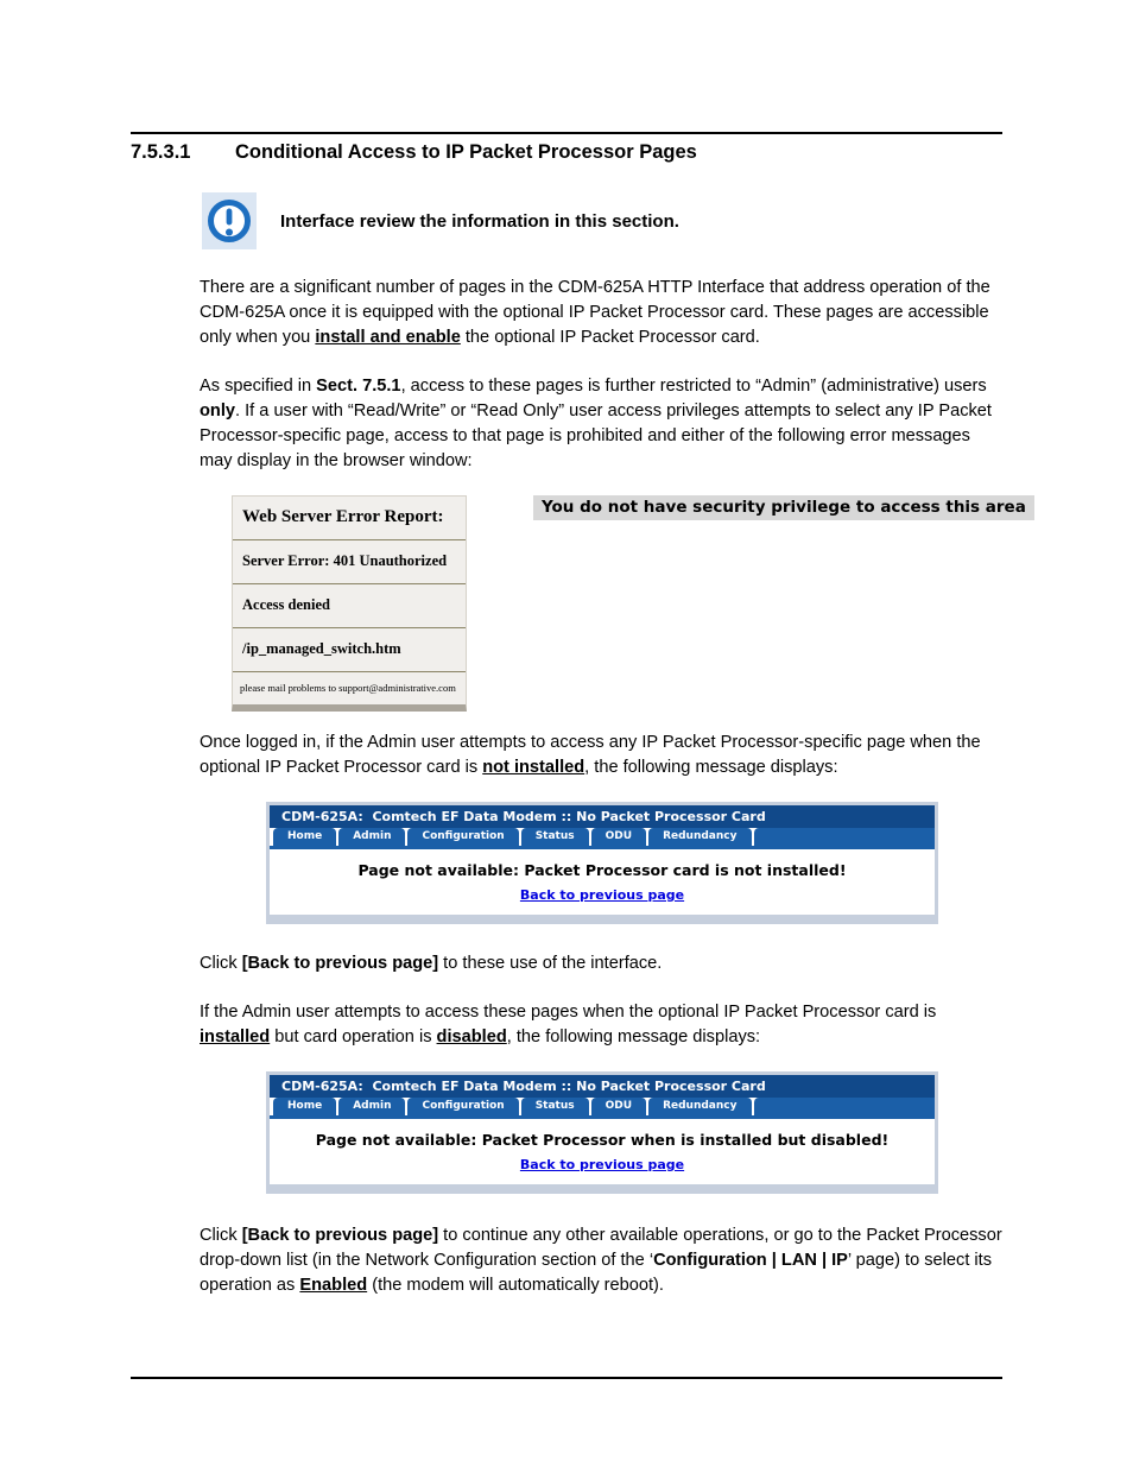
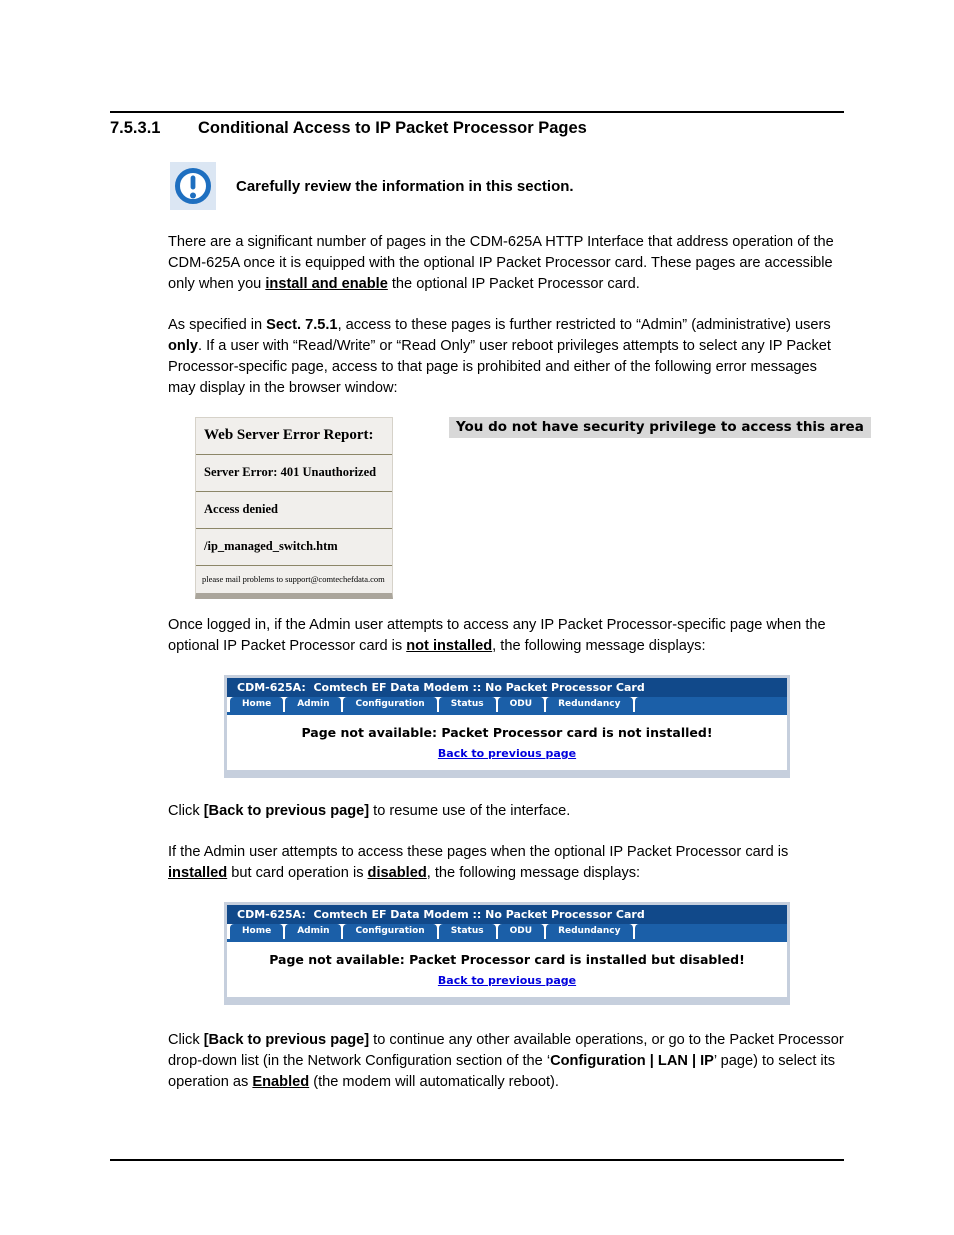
  7.5.3.1
  Conditional Access to IP Packet Processor Pages
- Interface review the information in this section.
+ Carefully review the information in this section.
  There are a significant number of pages in the CDM-625A HTTP Interface that address operation of the CDM-625A once it is equipped with the optional IP Packet Processor card. These pages are accessible only when you install and enable the optional IP Packet Processor card.
- As specified in Sect. 7.5.1, access to these pages is further restricted to “Admin” (administrative) users only. If a user with “Read/Write” or “Read Only” user access privileges attempts to select any IP Packet Processor-specific page, access to that page is prohibited and either of the following error messages may display in the browser window:
+ As specified in Sect. 7.5.1, access to these pages is further restricted to “Admin” (administrative) users only. If a user with “Read/Write” or “Read Only” user reboot privileges attempts to select any IP Packet Processor-specific page, access to that page is prohibited and either of the following error messages may display in the browser window:
  Web Server Error Report:
  Server Error: 401 Unauthorized
  Access denied
  /ip_managed_switch.htm
- please mail problems to support@administrative.com
+ please mail problems to support@comtechefdata.com
  You do not have security privilege to access this area
  Once logged in, if the Admin user attempts to access any IP Packet Processor-specific page when the optional IP Packet Processor card is not installed, the following message displays:
  CDM-625A: Comtech EF Data Modem :: No Packet Processor Card
  Home
  Admin
  Configuration
  Status
  ODU
  Redundancy
  Page not available: Packet Processor card is not installed!
  Back to previous page
- Click [Back to previous page] to these use of the interface.
+ Click [Back to previous page] to resume use of the interface.
  If the Admin user attempts to access these pages when the optional IP Packet Processor card is installed but card operation is disabled, the following message displays:
  CDM-625A: Comtech EF Data Modem :: No Packet Processor Card
  Home
  Admin
  Configuration
  Status
  ODU
  Redundancy
- Page not available: Packet Processor when is installed but disabled!
+ Page not available: Packet Processor card is installed but disabled!
  Back to previous page
  Click [Back to previous page] to continue any other available operations, or go to the Packet Processor drop-down list (in the Network Configuration section of the ‘Configuration | LAN | IP’ page) to select its operation as Enabled (the modem will automatically reboot).
